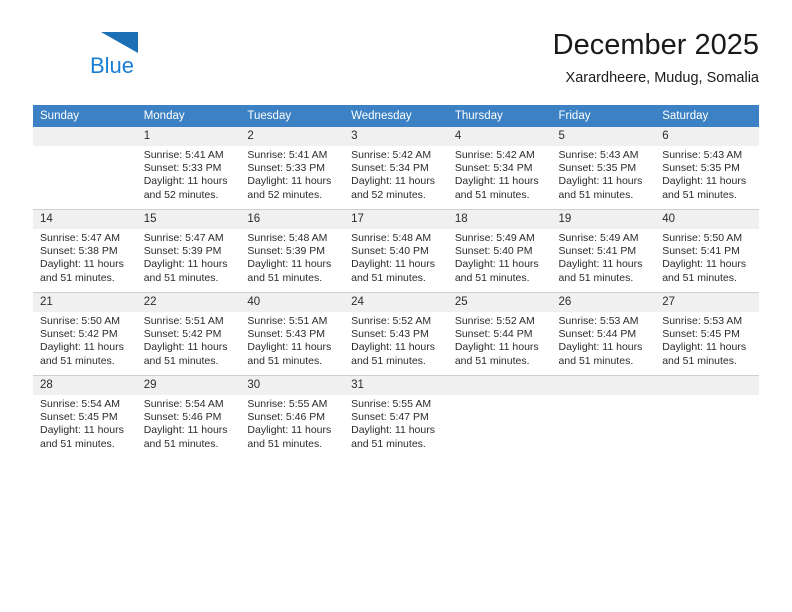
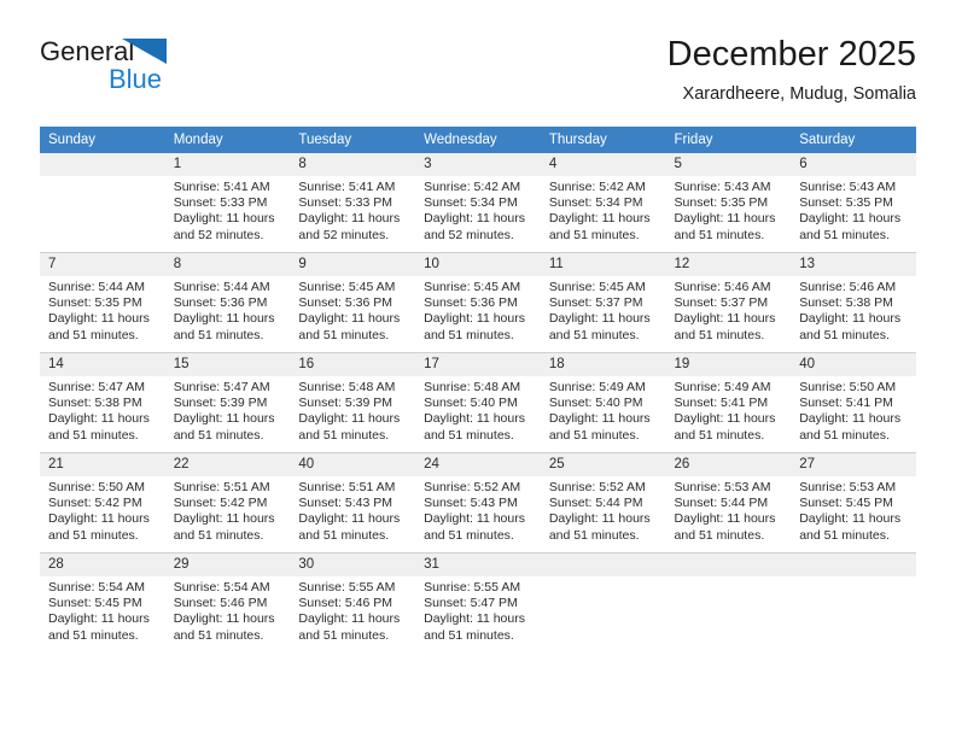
+ General
  Blue
  December 2025
  Xarardheere, Mudug, Somalia
  Sunday	Monday	Tuesday	Wednesday	Thursday	Friday	Saturday
- 	1Sunrise: 5:41 AMSunset: 5:33 PMDaylight: 11 hours and 52 minutes.	2Sunrise: 5:41 AMSunset: 5:33 PMDaylight: 11 hours and 52 minutes.	3Sunrise: 5:42 AMSunset: 5:34 PMDaylight: 11 hours and 52 minutes.	4Sunrise: 5:42 AMSunset: 5:34 PMDaylight: 11 hours and 51 minutes.	5Sunrise: 5:43 AMSunset: 5:35 PMDaylight: 11 hours and 51 minutes.	6Sunrise: 5:43 AMSunset: 5:35 PMDaylight: 11 hours and 51 minutes.
+ 	1Sunrise: 5:41 AMSunset: 5:33 PMDaylight: 11 hours and 52 minutes.	8Sunrise: 5:41 AMSunset: 5:33 PMDaylight: 11 hours and 52 minutes.	3Sunrise: 5:42 AMSunset: 5:34 PMDaylight: 11 hours and 52 minutes.	4Sunrise: 5:42 AMSunset: 5:34 PMDaylight: 11 hours and 51 minutes.	5Sunrise: 5:43 AMSunset: 5:35 PMDaylight: 11 hours and 51 minutes.	6Sunrise: 5:43 AMSunset: 5:35 PMDaylight: 11 hours and 51 minutes.
+ 7Sunrise: 5:44 AMSunset: 5:35 PMDaylight: 11 hours and 51 minutes.	8Sunrise: 5:44 AMSunset: 5:36 PMDaylight: 11 hours and 51 minutes.	9Sunrise: 5:45 AMSunset: 5:36 PMDaylight: 11 hours and 51 minutes.	10Sunrise: 5:45 AMSunset: 5:36 PMDaylight: 11 hours and 51 minutes.	11Sunrise: 5:45 AMSunset: 5:37 PMDaylight: 11 hours and 51 minutes.	12Sunrise: 5:46 AMSunset: 5:37 PMDaylight: 11 hours and 51 minutes.	13Sunrise: 5:46 AMSunset: 5:38 PMDaylight: 11 hours and 51 minutes.
  14Sunrise: 5:47 AMSunset: 5:38 PMDaylight: 11 hours and 51 minutes.	15Sunrise: 5:47 AMSunset: 5:39 PMDaylight: 11 hours and 51 minutes.	16Sunrise: 5:48 AMSunset: 5:39 PMDaylight: 11 hours and 51 minutes.	17Sunrise: 5:48 AMSunset: 5:40 PMDaylight: 11 hours and 51 minutes.	18Sunrise: 5:49 AMSunset: 5:40 PMDaylight: 11 hours and 51 minutes.	19Sunrise: 5:49 AMSunset: 5:41 PMDaylight: 11 hours and 51 minutes.	40Sunrise: 5:50 AMSunset: 5:41 PMDaylight: 11 hours and 51 minutes.
  21Sunrise: 5:50 AMSunset: 5:42 PMDaylight: 11 hours and 51 minutes.	22Sunrise: 5:51 AMSunset: 5:42 PMDaylight: 11 hours and 51 minutes.	40Sunrise: 5:51 AMSunset: 5:43 PMDaylight: 11 hours and 51 minutes.	24Sunrise: 5:52 AMSunset: 5:43 PMDaylight: 11 hours and 51 minutes.	25Sunrise: 5:52 AMSunset: 5:44 PMDaylight: 11 hours and 51 minutes.	26Sunrise: 5:53 AMSunset: 5:44 PMDaylight: 11 hours and 51 minutes.	27Sunrise: 5:53 AMSunset: 5:45 PMDaylight: 11 hours and 51 minutes.
  28Sunrise: 5:54 AMSunset: 5:45 PMDaylight: 11 hours and 51 minutes.	29Sunrise: 5:54 AMSunset: 5:46 PMDaylight: 11 hours and 51 minutes.	30Sunrise: 5:55 AMSunset: 5:46 PMDaylight: 11 hours and 51 minutes.	31Sunrise: 5:55 AMSunset: 5:47 PMDaylight: 11 hours and 51 minutes.
